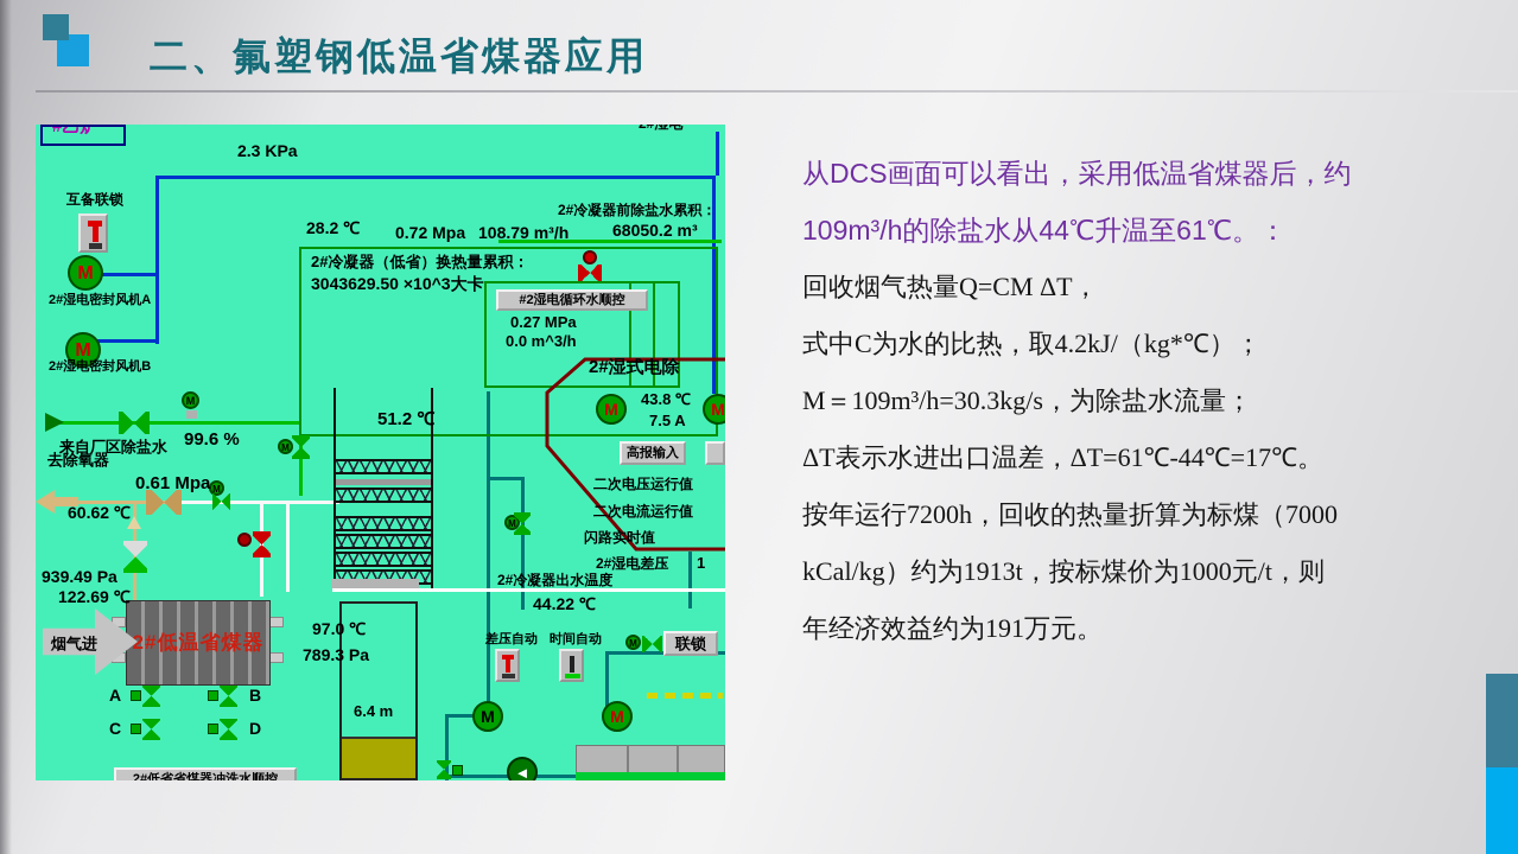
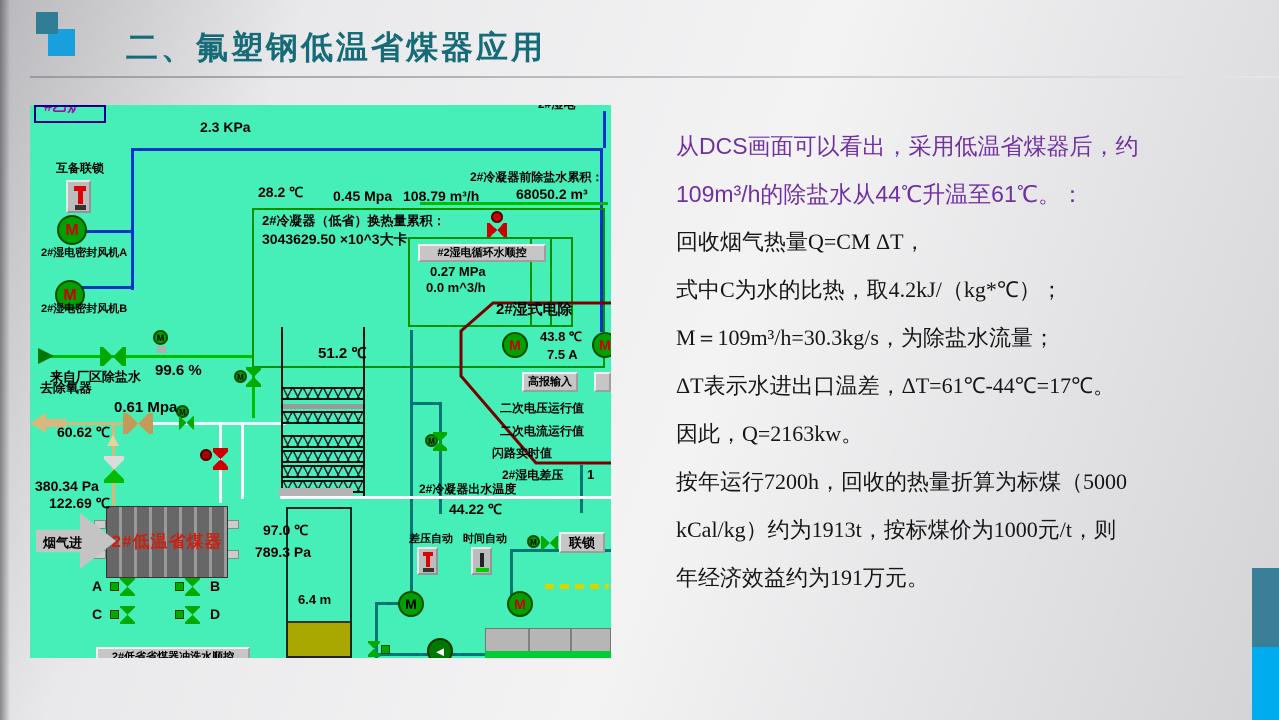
  二、氟塑钢低温省煤器应用
  #乙炉
  6.4 m
  2#低温省煤器
  烟气进
  M
  M
  M
  M
  M
  A
  B
  C
  D
  M
  M
  M
  M
  M
  M
  ◄
  #2湿电循环水顺控
  高报输入
  联锁
  2#低省省煤器冲洗水顺控
  2.3 KPa
  互备联锁
  2#湿电密封风机A
  2#湿电密封风机B
  28.2 ℃
- 0.72 Mpa
+ 0.45 Mpa
  108.79 m³/h
  2#冷凝器前除盐水累积：
  68050.2 m³
  2#冷凝器（低省）换热量累积：
  3043629.50 ×10^3大卡
  0.27 MPa
  0.0 m^3/h
  2#湿式电除
  43.8 ℃
  7.5 A
  二次电压运行值
  二次电流运行值
  闪路实时值
  2#湿电差压
  1
  51.2 ℃
  来自厂区除盐水
  99.6 %
  去除氧器
  0.61 Mpa
  60.62 ℃
- 939.49 Pa
+ 380.34 Pa
  122.69 ℃
  97.0 ℃
  789.3 Pa
  2#冷凝器出水温度
  44.22 ℃
  差压自动
  时间自动
  从DCS画面可以看出，采用低温省煤器后，约
  109m³/h的除盐水从44℃升温至61℃。：
  回收烟气热量Q=CM ΔT，
  式中C为水的比热，取4.2kJ/（kg*℃）；
  M＝109m³/h=30.3kg/s，为除盐水流量；
  ΔT表示水进出口温差，ΔT=61℃-44℃=17℃。
+ 因此，Q=2163kw。
- 按年运行7200h，回收的热量折算为标煤（7000
+ 按年运行7200h，回收的热量折算为标煤（5000
  kCal/kg）约为1913t，按标煤价为1000元/t，则
  年经济效益约为191万元。
